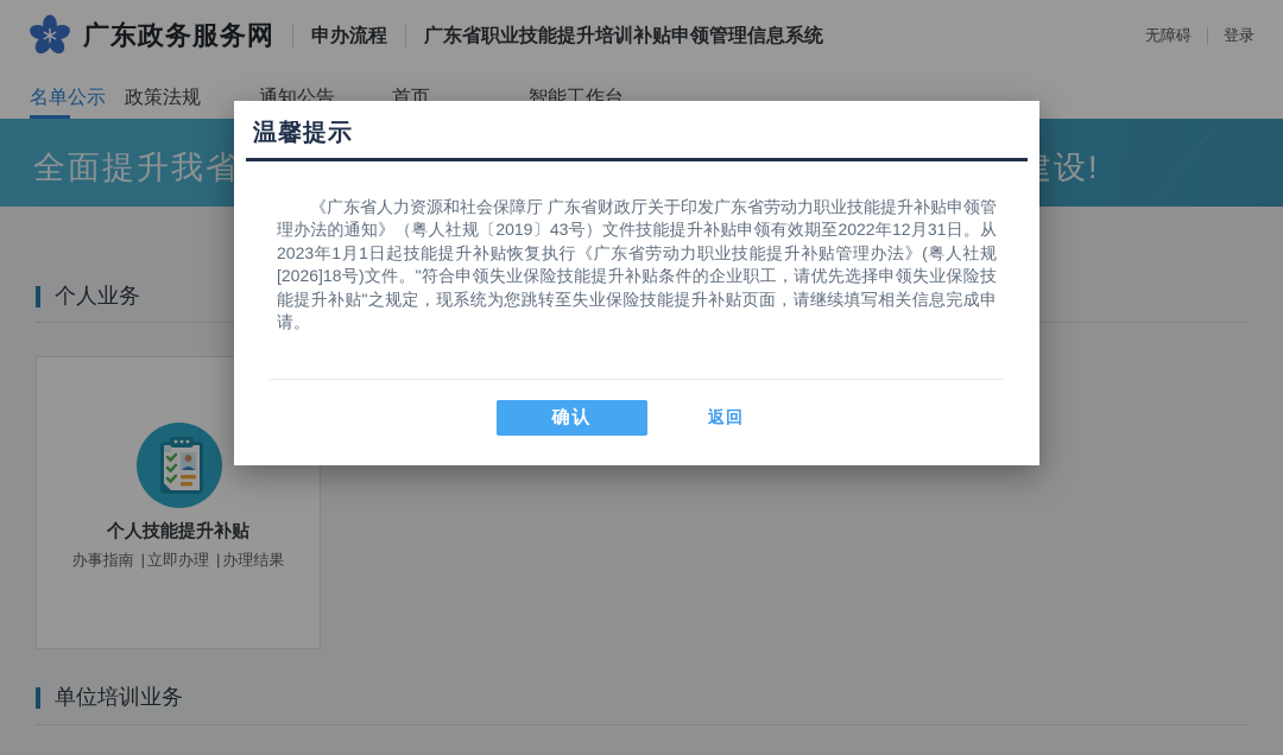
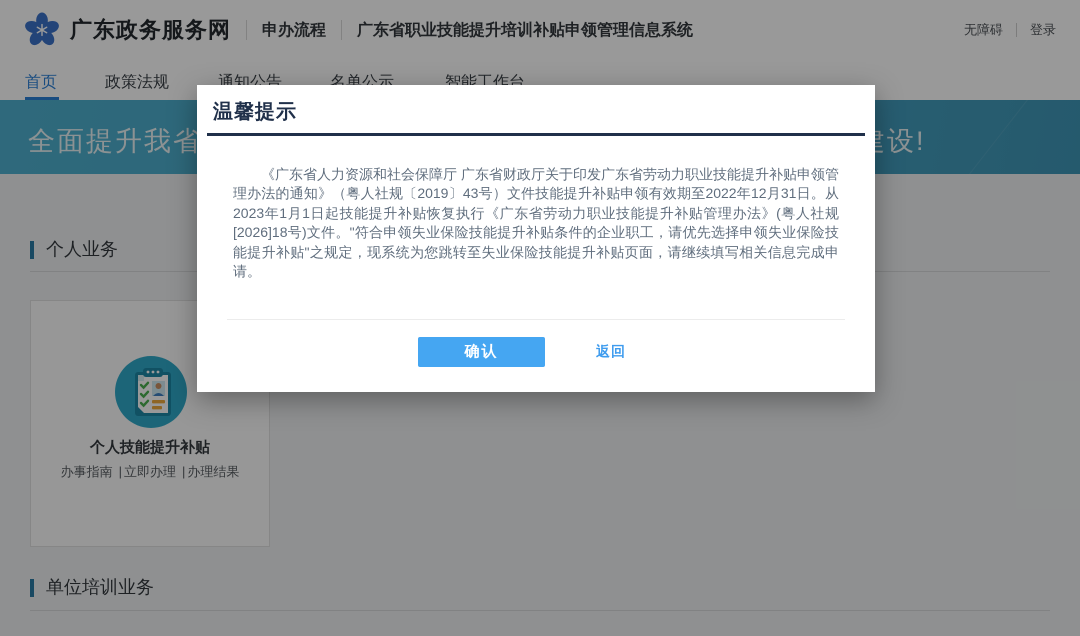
  广东政务服务网
  申办流程
  广东省职业技能提升培训补贴申领管理信息系统
  无障碍
  登录
- 名单公示
+ 首页
  政策法规
  通知公告
- 首页
+ 名单公示
  智能工作台
  个人业务
  个人技能提升补贴
  办事指南 | 立即办理 | 办理结果
  单位培训业务
  温馨提示
  《广东省人力资源和社会保障厅 广东省财政厅关于印发广东省劳动力职业技能提升补贴申领管理办法的通知》（粤人社规〔2019〕43号）文件技能提升补贴申领有效期至2022年12月31日。从2023年1月1日起技能提升补贴恢复执行《广东省劳动力职业技能提升补贴管理办法》(粤人社规[2026]18号)文件。"符合申领失业保险技能提升补贴条件的企业职工，请优先选择申领失业保险技能提升补贴"之规定，现系统为您跳转至失业保险技能提升补贴页面，请继续填写相关信息完成申请。
  确认
  返回
